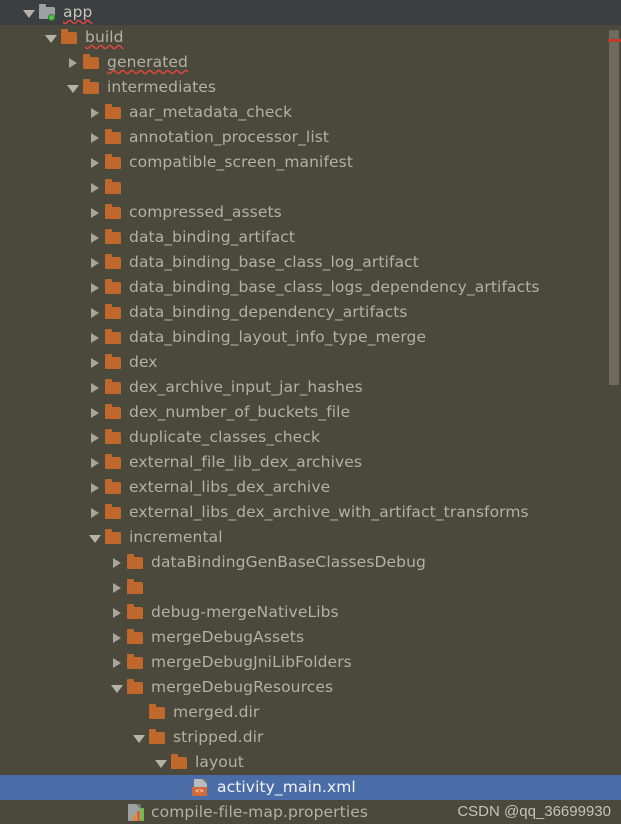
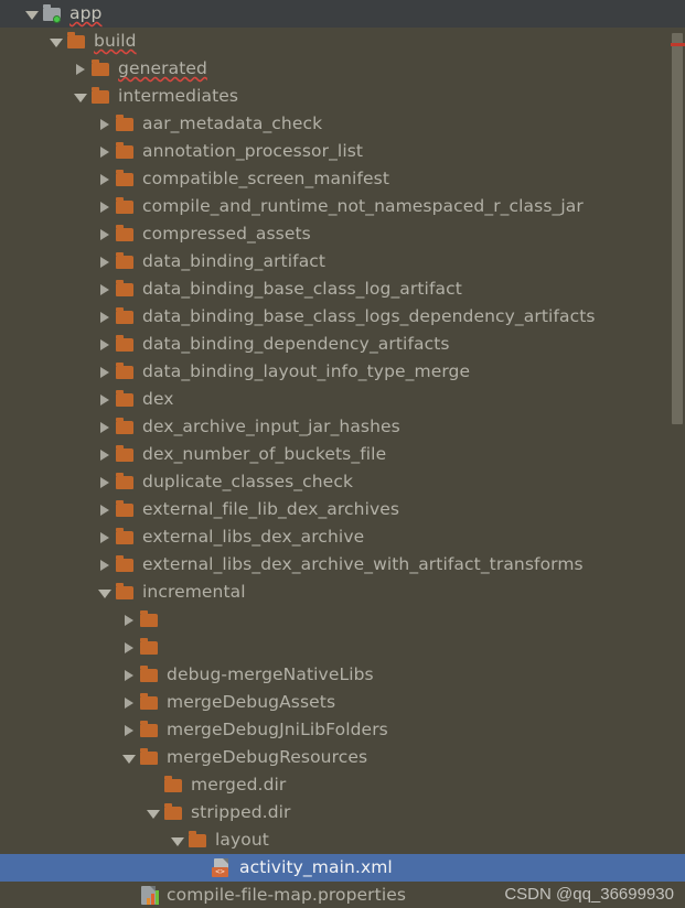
  app
  build
  generated
  intermediates
  aar_metadata_check
  annotation_processor_list
  compatible_screen_manifest
+ compile_and_runtime_not_namespaced_r_class_jar
  compressed_assets
  data_binding_artifact
  data_binding_base_class_log_artifact
  data_binding_base_class_logs_dependency_artifacts
  data_binding_dependency_artifacts
  data_binding_layout_info_type_merge
  dex
  dex_archive_input_jar_hashes
  dex_number_of_buckets_file
  duplicate_classes_check
  external_file_lib_dex_archives
  external_libs_dex_archive
  external_libs_dex_archive_with_artifact_transforms
  incremental
- dataBindingGenBaseClassesDebug
  debug-mergeNativeLibs
  mergeDebugAssets
  mergeDebugJniLibFolders
  mergeDebugResources
  merged.dir
  stripped.dir
  layout
  <>
  activity_main.xml
  compile-file-map.properties
  CSDN @qq_36699930
